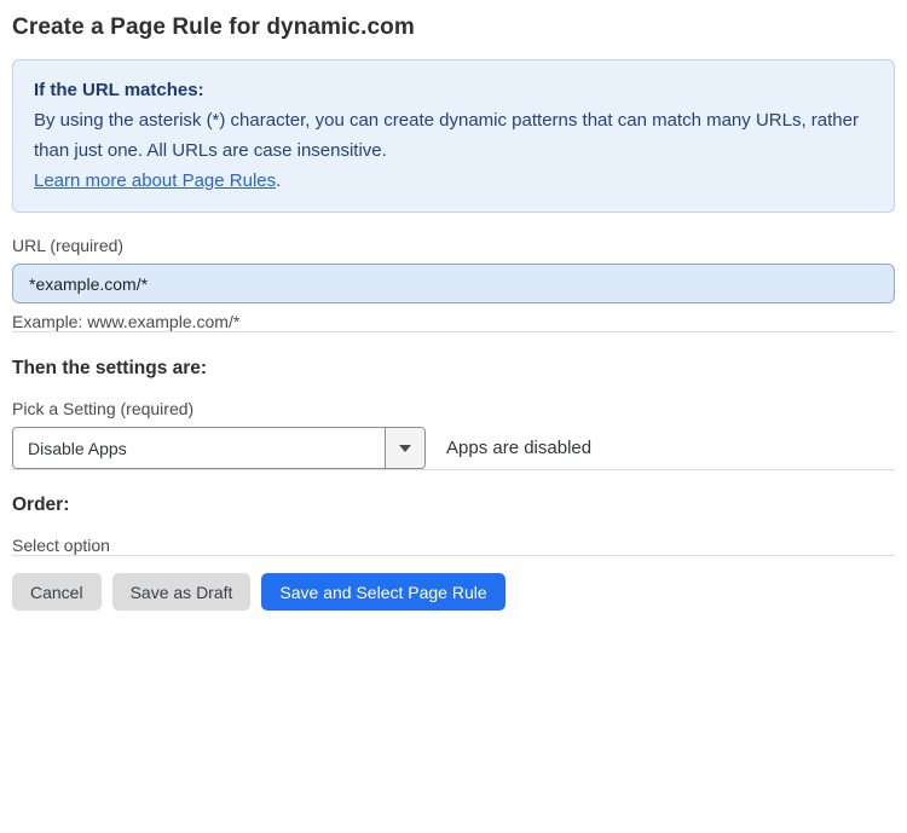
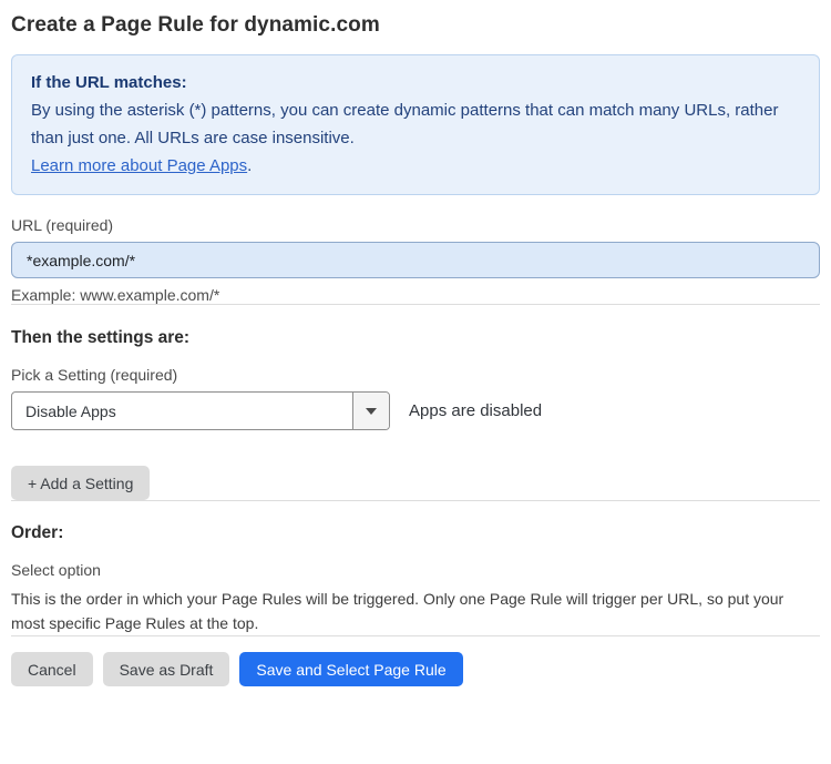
  Create a Page Rule for dynamic.com
  If the URL matches:
- By using the asterisk (*) character, you can create dynamic patterns that can match many URLs, rather than just one. All URLs are case insensitive.
+ By using the asterisk (*) patterns, you can create dynamic patterns that can match many URLs, rather than just one. All URLs are case insensitive.
- Learn more about Page Rules.
+ Learn more about Page Apps.
  URL (required)
  *example.com/*
  Example: www.example.com/*
  Then the settings are:
  Pick a Setting (required)
  Disable Apps
  Apps are disabled
+ + Add a Setting
  Order:
  Select option
+ This is the order in which your Page Rules will be triggered. Only one Page Rule will trigger per URL, so put your most specific Page Rules at the top.
  Cancel
  Save as Draft
  Save and Select Page Rule
